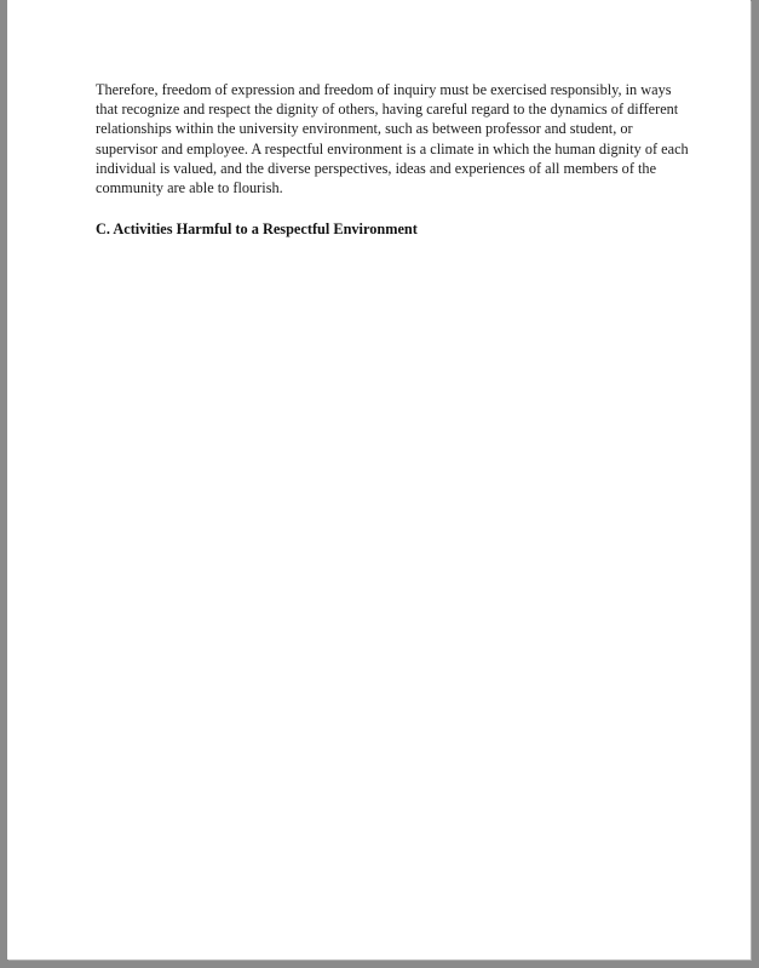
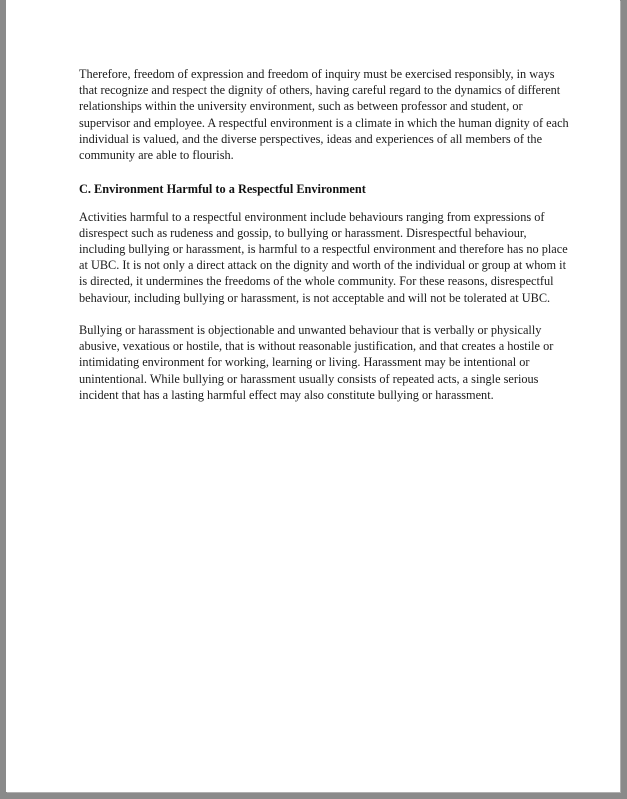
  Therefore, freedom of expression and freedom of inquiry must be exercised responsibly, in ways that recognize and respect the dignity of others, having careful regard to the dynamics of different relationships within the university environment, such as between professor and student, or supervisor and employee. A respectful environment is a climate in which the human dignity of each individual is valued, and the diverse perspectives, ideas and experiences of all members of the community are able to flourish.
- C. Activities Harmful to a Respectful Environment
+ C. Environment Harmful to a Respectful Environment
+ Activities harmful to a respectful environment include behaviours ranging from expressions of disrespect such as rudeness and gossip, to bullying or harassment. Disrespectful behaviour, including bullying or harassment, is harmful to a respectful environment and therefore has no place at UBC. It is not only a direct attack on the dignity and worth of the individual or group at whom it is directed, it undermines the freedoms of the whole community. For these reasons, disrespectful behaviour, including bullying or harassment, is not acceptable and will not be tolerated at UBC.
+ Bullying or harassment is objectionable and unwanted behaviour that is verbally or physically abusive, vexatious or hostile, that is without reasonable justification, and that creates a hostile or intimidating environment for working, learning or living. Harassment may be intentional or unintentional. While bullying or harassment usually consists of repeated acts, a single serious incident that has a lasting harmful effect may also constitute bullying or harassment.
